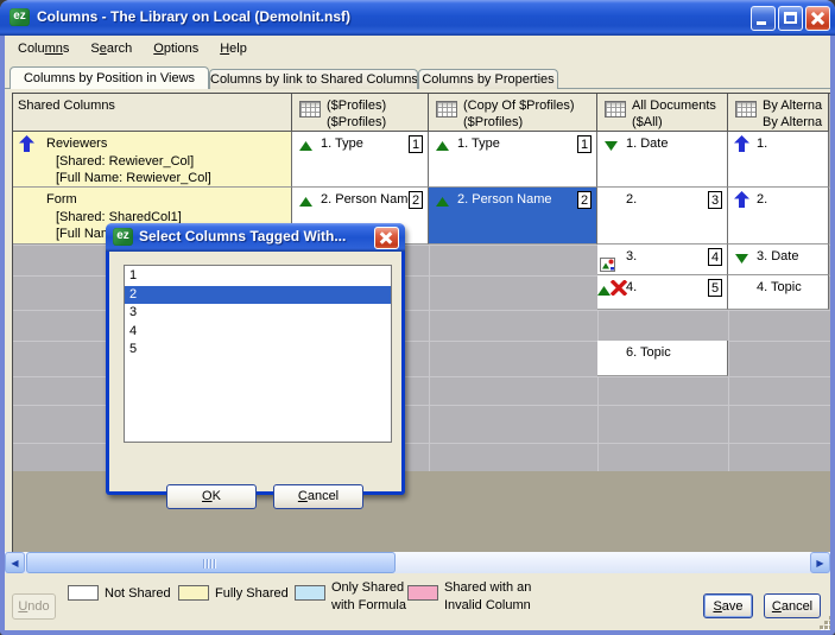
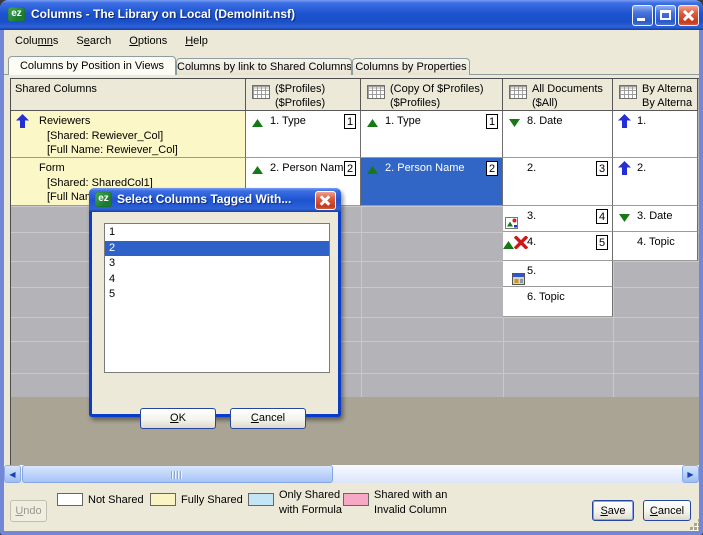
  ez
  Columns - The Library on Local (DemoInit.nsf)
  Columns Search Options Help
  Columns by Position in Views
  Columns by link to Shared Columns
  Columns by Properties
  Shared Columns
  ($Profiles)
  ($Profiles)
  (Copy Of $Profiles)
  ($Profiles)
  All Documents
  ($All)
  By Alterna
  By Alterna
  Reviewers
  [Shared: Rewiever_Col]
  [Full Name: Rewiever_Col]
  Form
  [Shared: SharedCol1]
  [Full Na
  1. Type
  1
  2. Person Nam
  2
  1. Type
  1
  2. Person Name
  2
- 1. Date
+ 8. Date
  2.
  3
  3.
  4
  4.
  5
+ 5.
  6. Topic
  1.
  2.
  3. Date
  4. Topic
  ◀
  ▶
  Undo
  Not Shared
  Fully Shared
  Only Shared
  with Formula
  Shared with an
  Invalid Column
  Save
  Cancel
  ez
  Select Columns Tagged With...
  1
  2
  3
  4
  5
  OK
  Cancel
